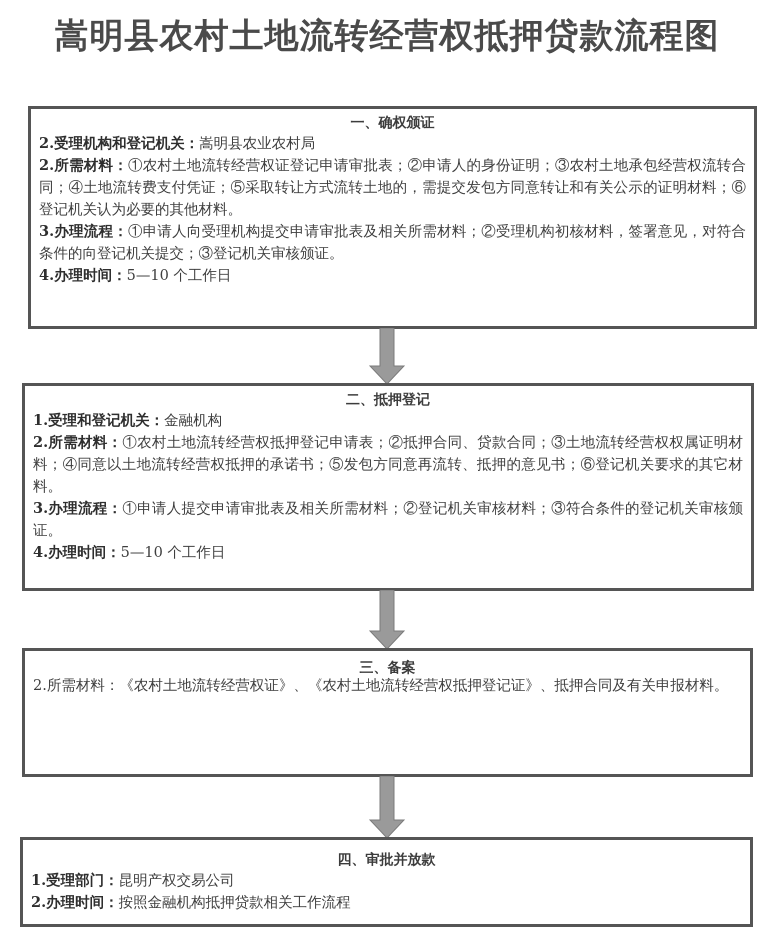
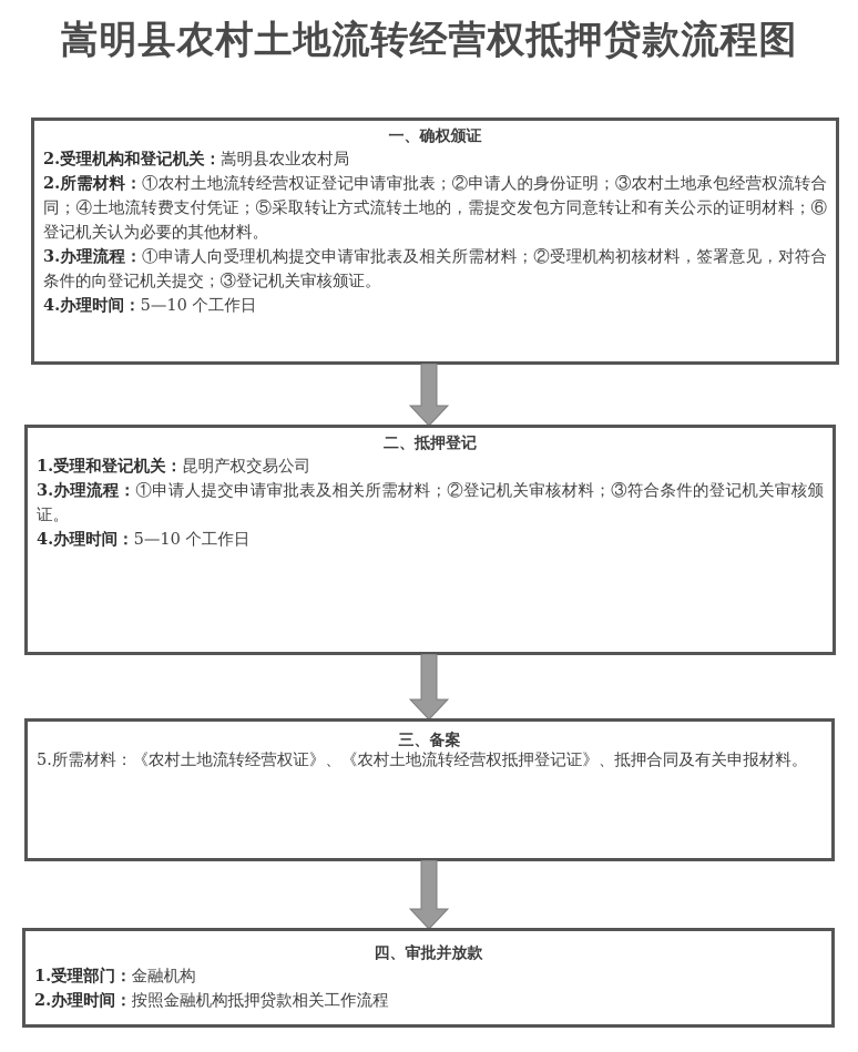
  嵩明县农村土地流转经营权抵押贷款流程图
  一、确权颁证
  2.受理机构和登记机关：嵩明县农业农村局
  2.所需材料：①农村土地流转经营权证登记申请审批表；②申请人的身份证明；③农村土地承包经营权流转合同；④土地流转费支付凭证；⑤采取转让方式流转土地的，需提交发包方同意转让和有关公示的证明材料；⑥登记机关认为必要的其他材料。
  3.办理流程：①申请人向受理机构提交申请审批表及相关所需材料；②受理机构初核材料，签署意见，对符合条件的向登记机关提交；③登记机关审核颁证。
  4.办理时间：5—10 个工作日
  二、抵押登记
- 1.受理和登记机关：金融机构
+ 1.受理和登记机关：昆明产权交易公司
- 2.所需材料：①农村土地流转经营权抵押登记申请表；②抵押合同、贷款合同；③土地流转经营权权属证明材料；④同意以土地流转经营权抵押的承诺书；⑤发包方同意再流转、抵押的意见书；⑥登记机关要求的其它材料。
  3.办理流程：①申请人提交申请审批表及相关所需材料；②登记机关审核材料；③符合条件的登记机关审核颁证。
  4.办理时间：5—10 个工作日
  三、备案
- 2.所需材料：《农村土地流转经营权证》、《农村土地流转经营权抵押登记证》、抵押合同及有关申报材料。
+ 5.所需材料：《农村土地流转经营权证》、《农村土地流转经营权抵押登记证》、抵押合同及有关申报材料。
  四、审批并放款
- 1.受理部门：昆明产权交易公司
+ 1.受理部门：金融机构
  2.办理时间：按照金融机构抵押贷款相关工作流程
